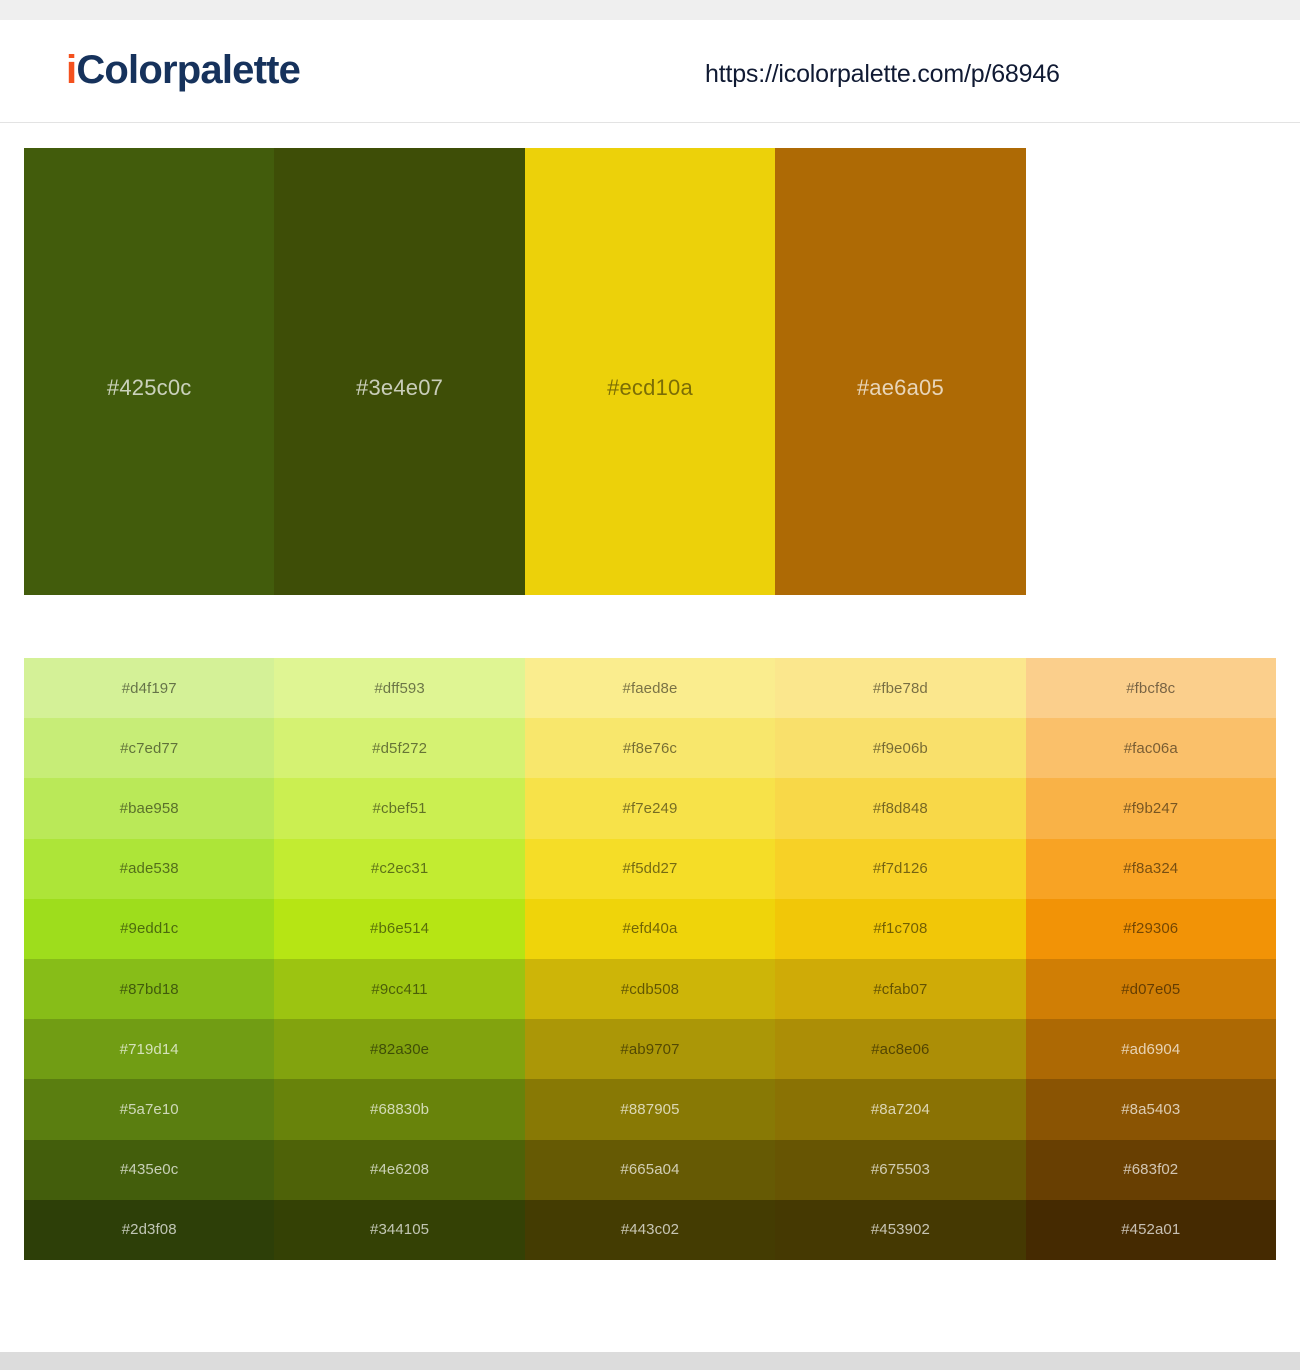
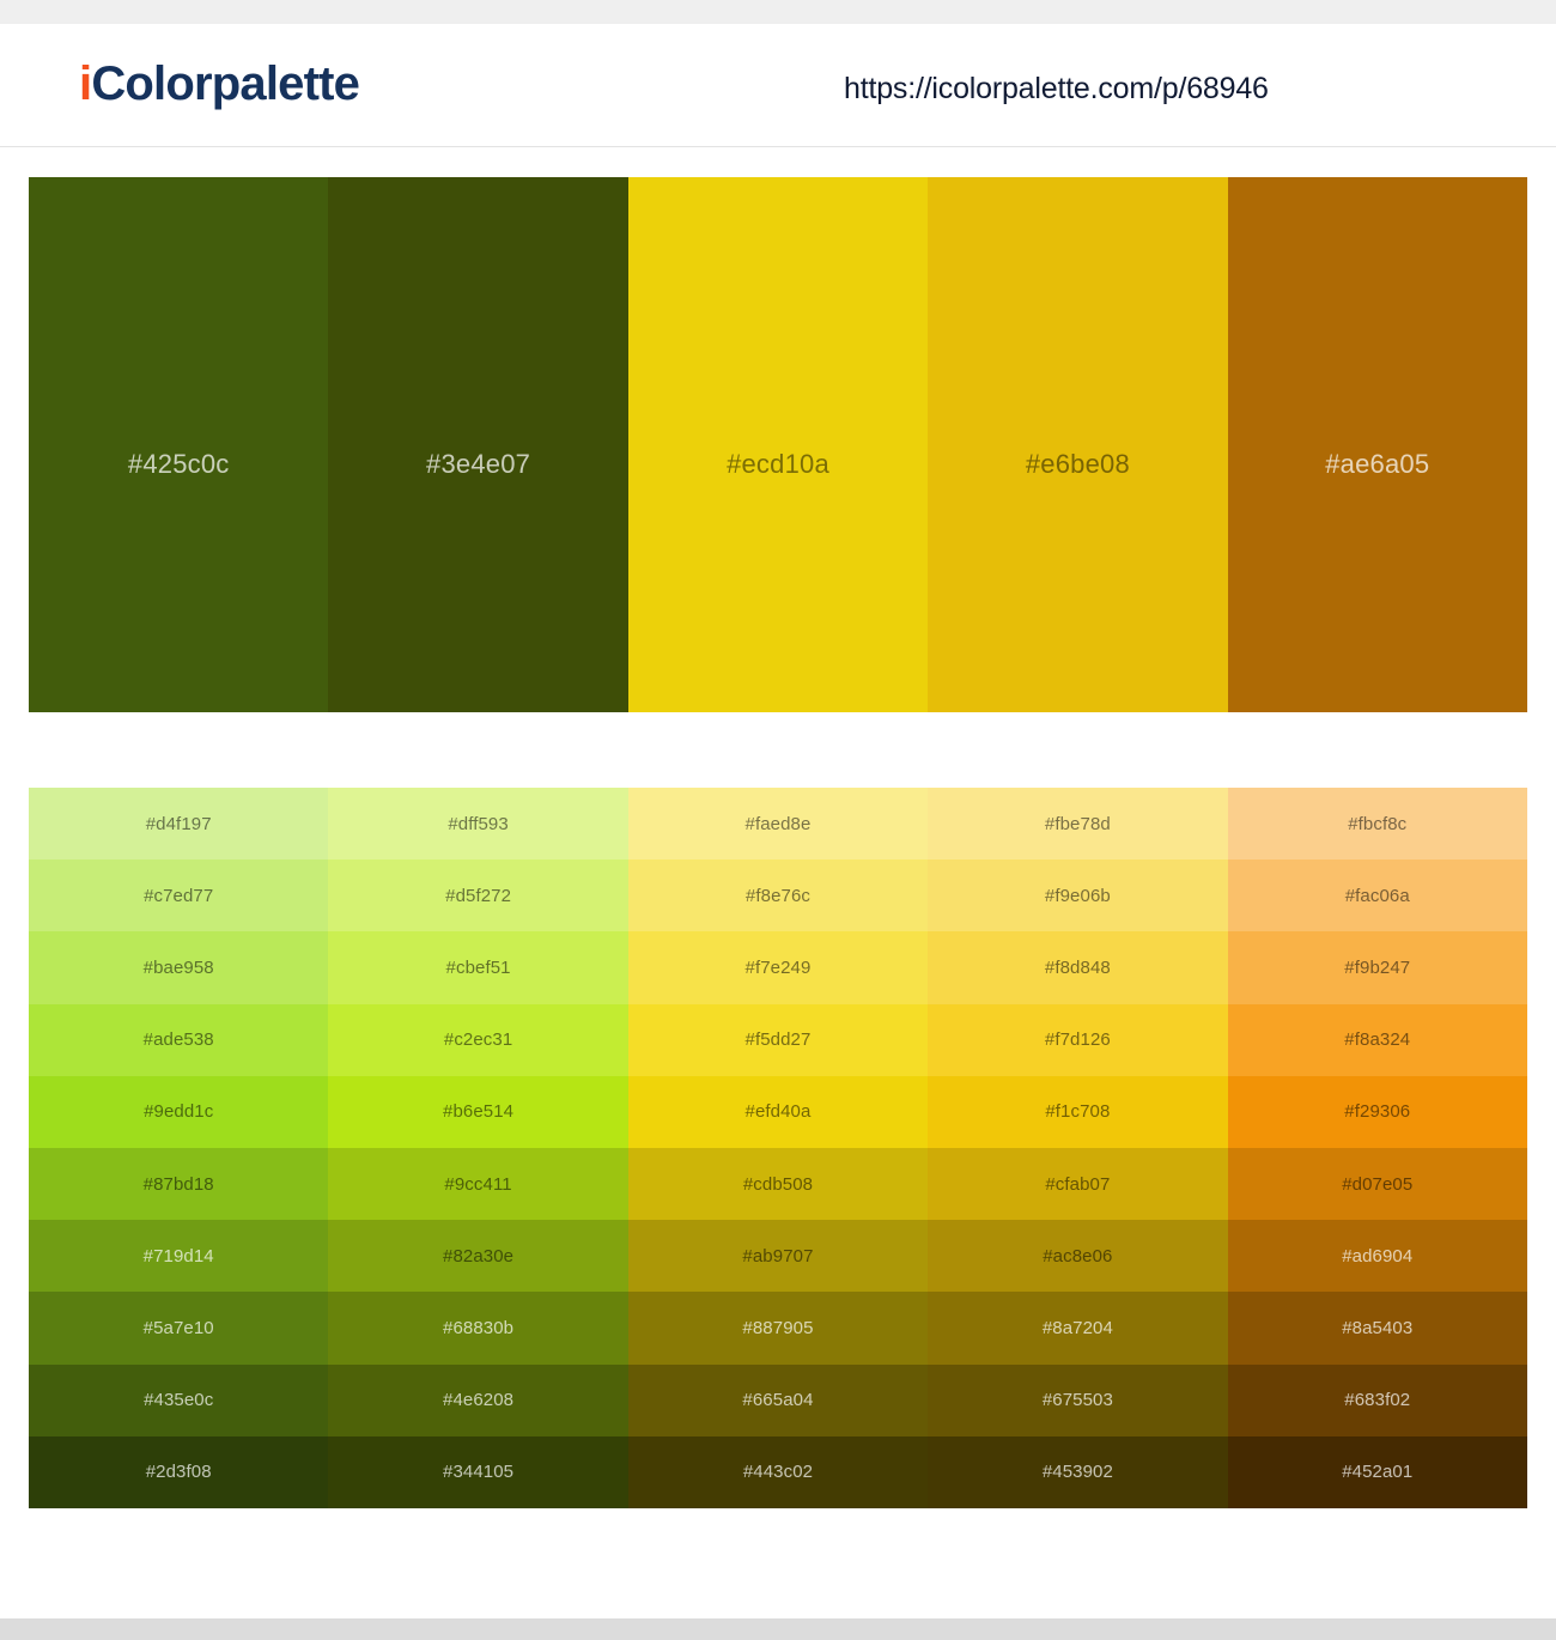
  iColorpalette
  https://icolorpalette.com/p/68946
  #425c0c
  #3e4e07
  #ecd10a
+ #e6be08
  #ae6a05
  #d4f197
  #dff593
  #faed8e
  #fbe78d
  #fbcf8c
  #c7ed77
  #d5f272
  #f8e76c
  #f9e06b
  #fac06a
  #bae958
  #cbef51
  #f7e249
  #f8d848
  #f9b247
  #ade538
  #c2ec31
  #f5dd27
  #f7d126
  #f8a324
  #9edd1c
  #b6e514
  #efd40a
  #f1c708
  #f29306
  #87bd18
  #9cc411
  #cdb508
  #cfab07
  #d07e05
  #719d14
  #82a30e
  #ab9707
  #ac8e06
  #ad6904
  #5a7e10
  #68830b
  #887905
  #8a7204
  #8a5403
  #435e0c
  #4e6208
  #665a04
  #675503
  #683f02
  #2d3f08
  #344105
  #443c02
  #453902
  #452a01
